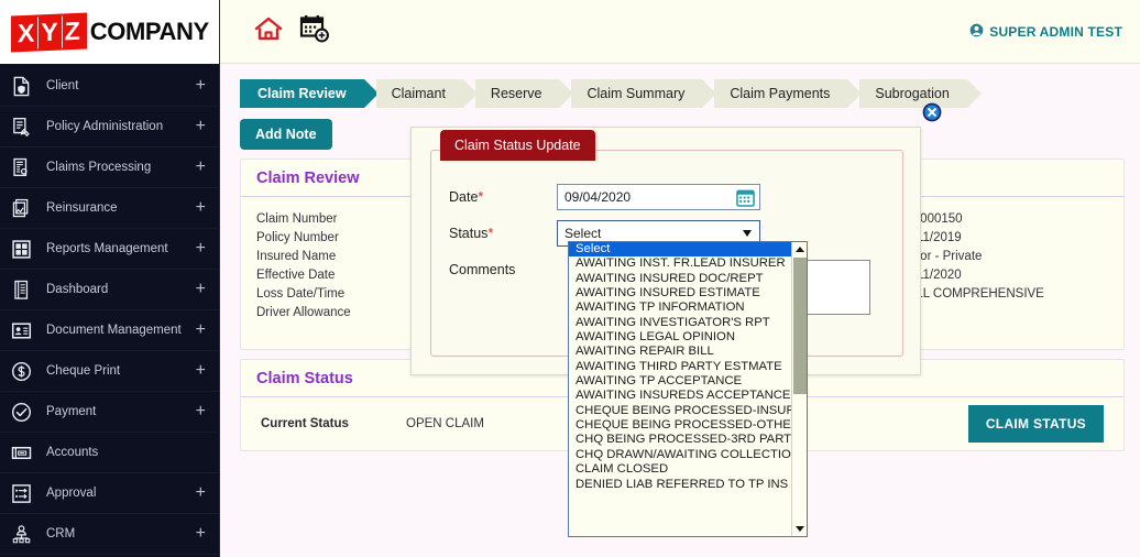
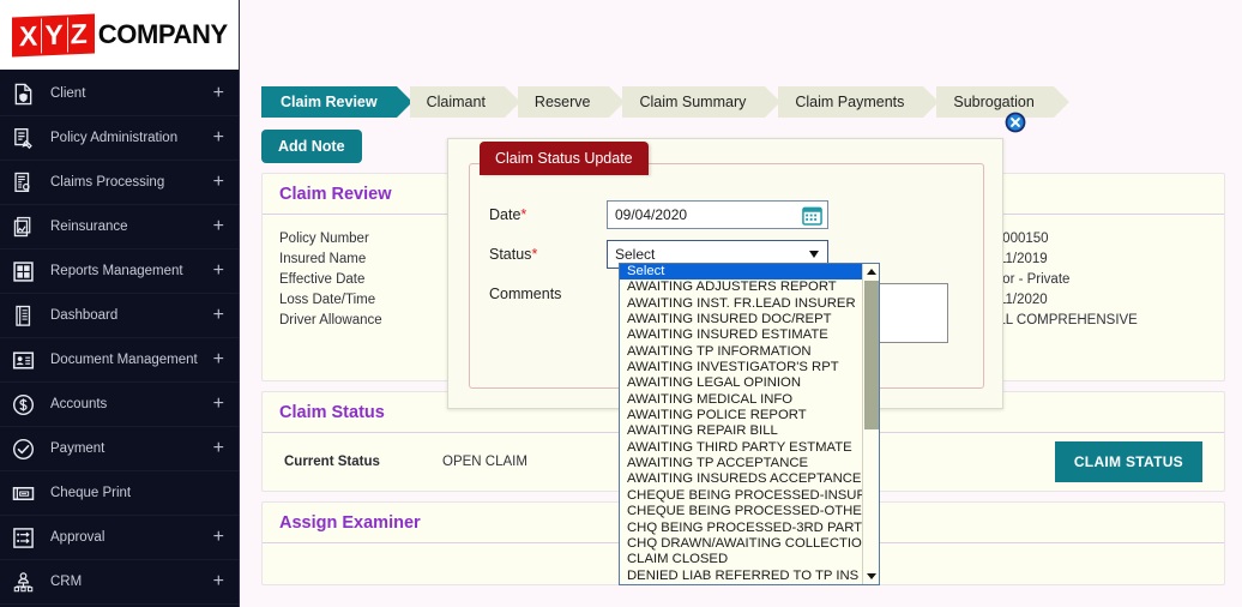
  COMPANY
  Client
  +
  Policy Administration
  +
  Claims Processing
  +
  Reinsurance
  +
  Reports Management
  +
  Dashboard
  +
  Document Management
  +
- Cheque Print
+ Accounts
  +
  Payment
  +
- Accounts
+ Cheque Print
  Approval
  +
  CRM
  +
- SUPER ADMIN TEST
  Claim Review
  Claimant
  Reserve
  Claim Summary
  Claim Payments
  Subrogation
  Add Note
  Claim Review
- Claim Number
  Policy Number
  Insured Name
  Effective Date
  Loss Date/Time
  Driver Allowance
  or - Private
  L COMPREHENSIVE
  Claim Status
  Current Status
  OPEN CLAIM
  CLAIM STATUS
+ Assign Examiner
  Claim Status Update
  Date*
  09/04/2020
  Status*
  Select
  Comments
  Select
+ AWAITING ADJUSTERS REPORT
  AWAITING INST. FR.LEAD INSURER
  AWAITING INSURED DOC/REPT
  AWAITING INSURED ESTIMATE
  AWAITING TP INFORMATION
  AWAITING INVESTIGATOR'S RPT
  AWAITING LEGAL OPINION
+ AWAITING MEDICAL INFO
+ AWAITING POLICE REPORT
  AWAITING REPAIR BILL
  AWAITING THIRD PARTY ESTMATE
  AWAITING TP ACCEPTANCE
  AWAITING INSUREDS ACCEPTANCE
  CHEQUE BEING PROCESSED-INSU
  CHEQUE BEING PROCESSED-OTHE
  CHQ BEING PROCESSED-3RD PART
  CHQ DRAWN/AWAITING COLLECTIO
  CLAIM CLOSED
  DENIED LIAB REFERRED TO TP INS
